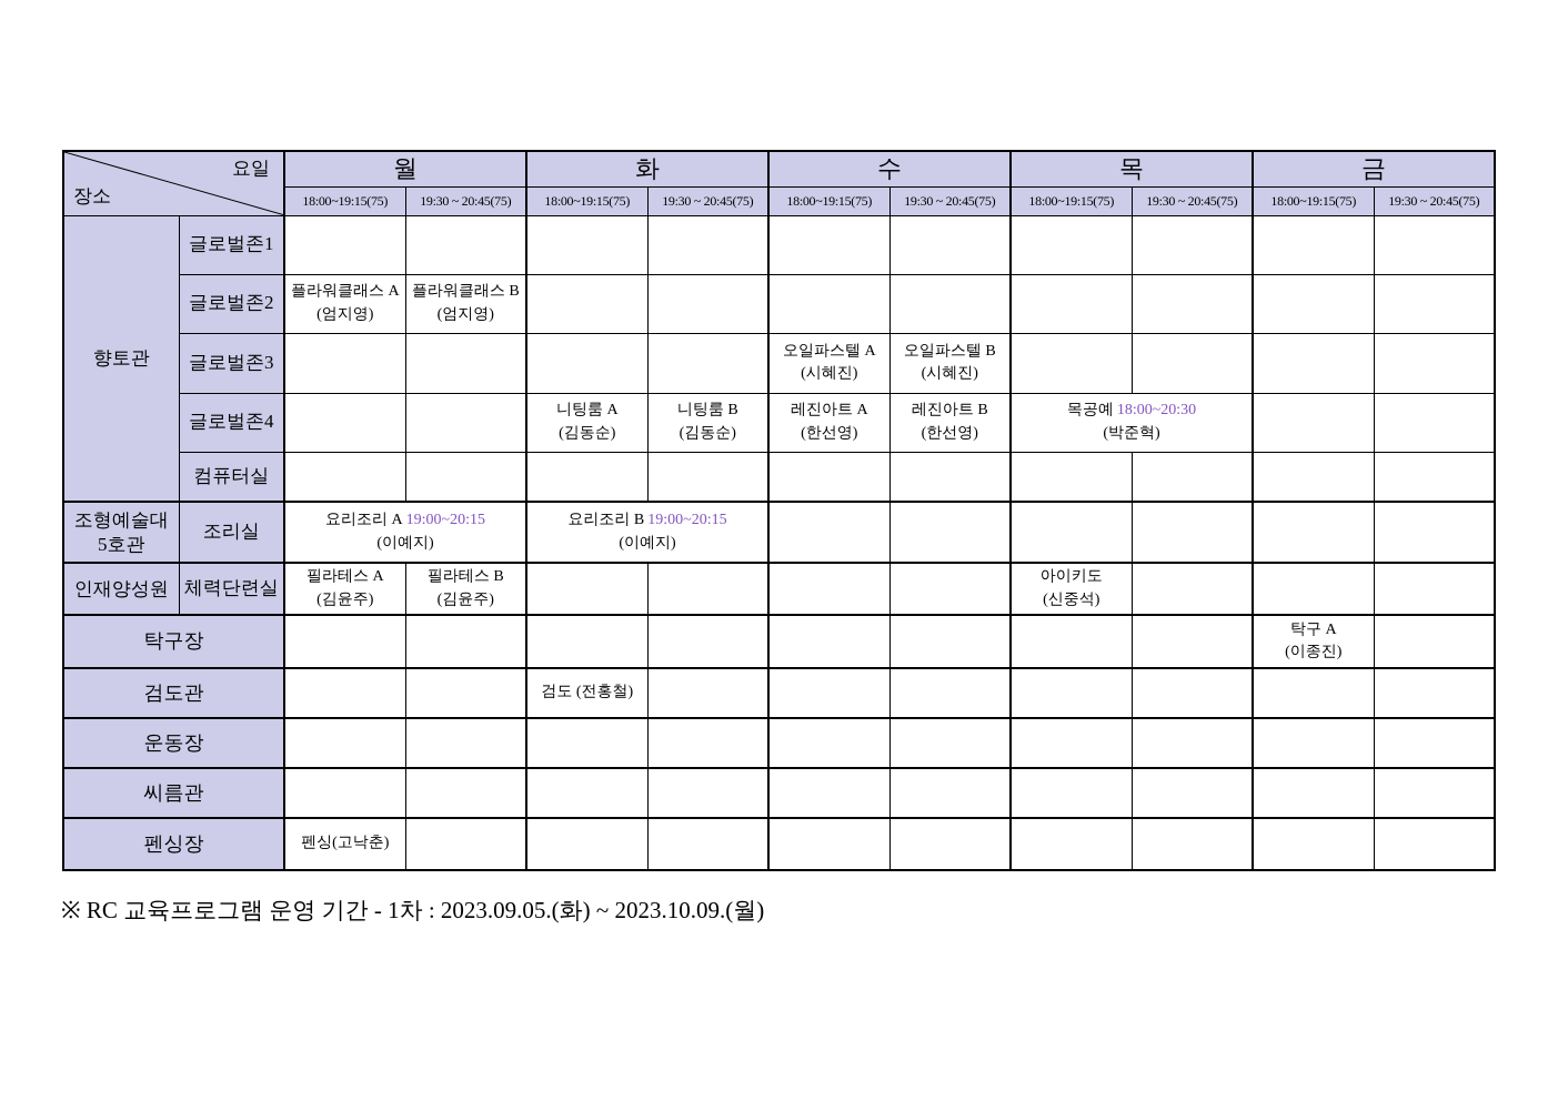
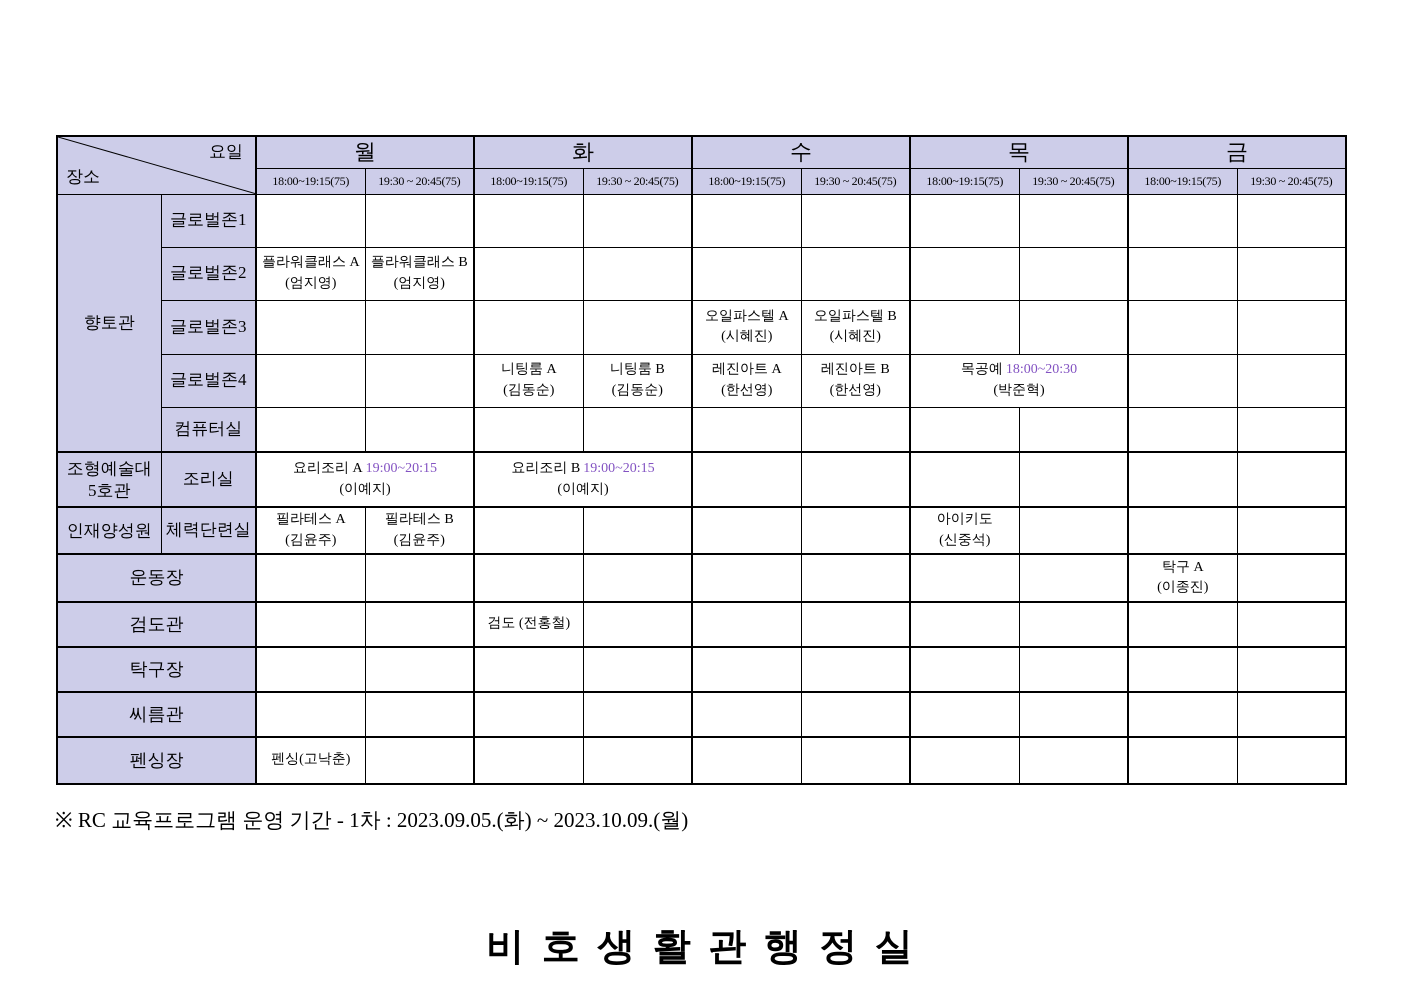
  요일 장소	월	화	수	목	금
  18:00~19:15(75)	19:30 ~ 20:45(75)	18:00~19:15(75)	19:30 ~ 20:45(75)	18:00~19:15(75)	19:30 ~ 20:45(75)	18:00~19:15(75)	19:30 ~ 20:45(75)	18:00~19:15(75)	19:30 ~ 20:45(75)
  향토관	글로벌존1
  글로벌존2	플라워클래스 A (엄지영)	플라워클래스 B (엄지영)
  글로벌존3					오일파스텔 A (시혜진)	오일파스텔 B (시혜진)
  글로벌존4			니팅룸 A (김동순)	니팅룸 B (김동순)	레진아트 A (한선영)	레진아트 B (한선영)	목공예 18:00~20:30 (박준혁)
  컴퓨터실
  조형예술대 5호관	조리실	요리조리 A 19:00~20:15 (이예지)	요리조리 B 19:00~20:15 (이예지)
  인재양성원	체력단련실	필라테스 A (김윤주)	필라테스 B (김윤주)					아이키도 (신중석)
- 탁구장									탁구 A (이종진)
+ 운동장									탁구 A (이종진)
  검도관			검도 (전홍철)
- 운동장
+ 탁구장
  씨름관
  펜싱장	펜싱(고낙춘)
  ※ RC 교육프로그램 운영 기간 - 1차 : 2023.09.05.(화) ~ 2023.10.09.(월)
+ 비 호 생 활 관 행 정 실
